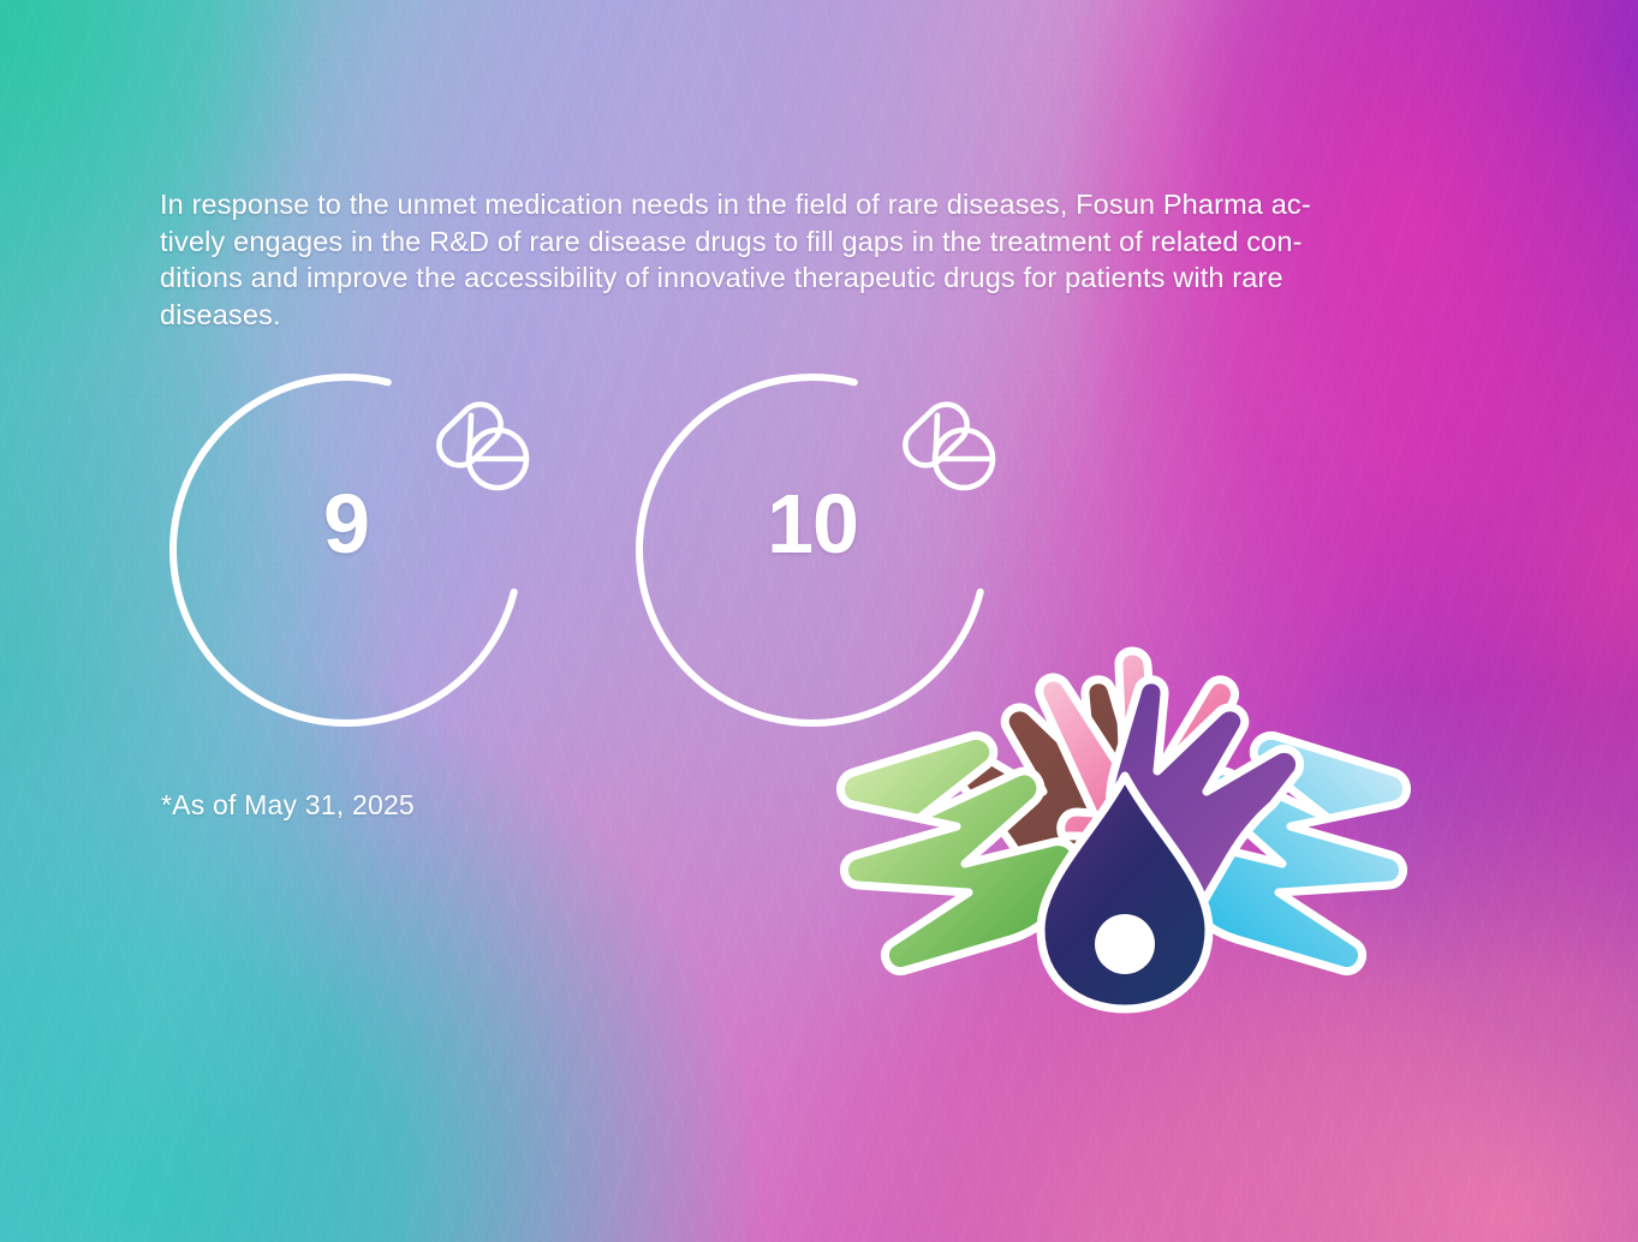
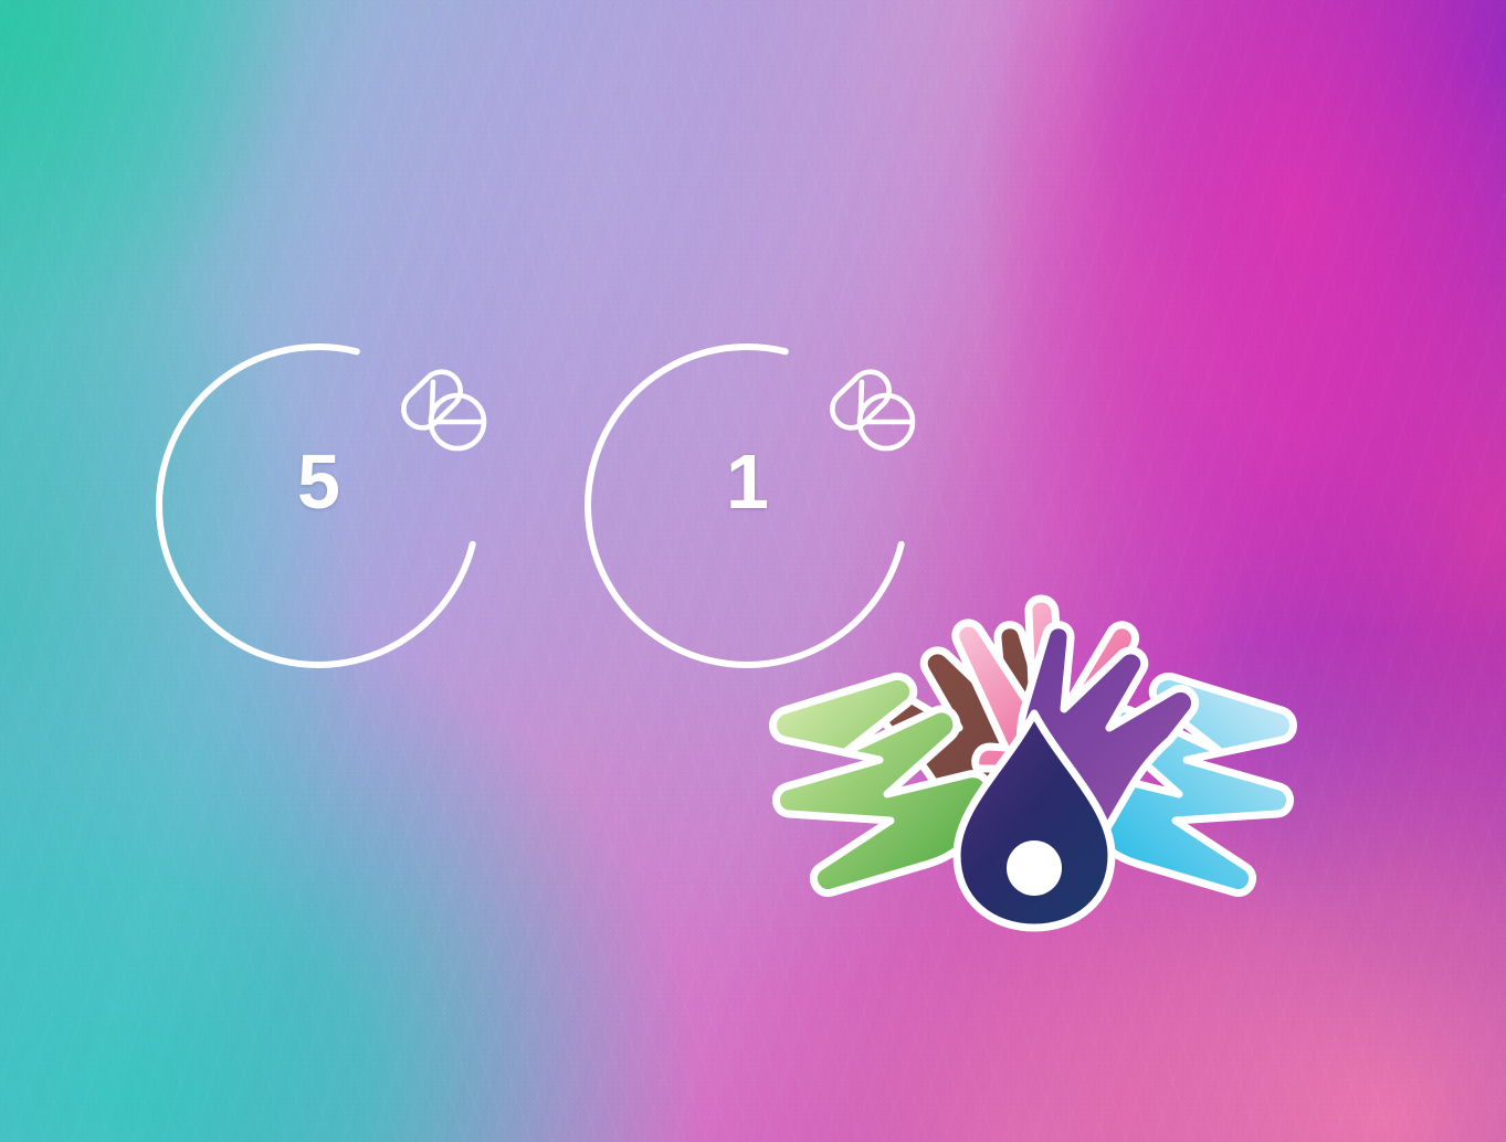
- In response to the unmet medication needs in the field of rare diseases, Fosun Pharma ac-
- tively engages in the R&D of rare disease drugs to fill gaps in the treatment of related con-
- ditions and improve the accessibility of innovative therapeutic drugs for patients with rare
- diseases.
- 9
+ 5
- 10
+ 1
- *As of May 31, 2025
